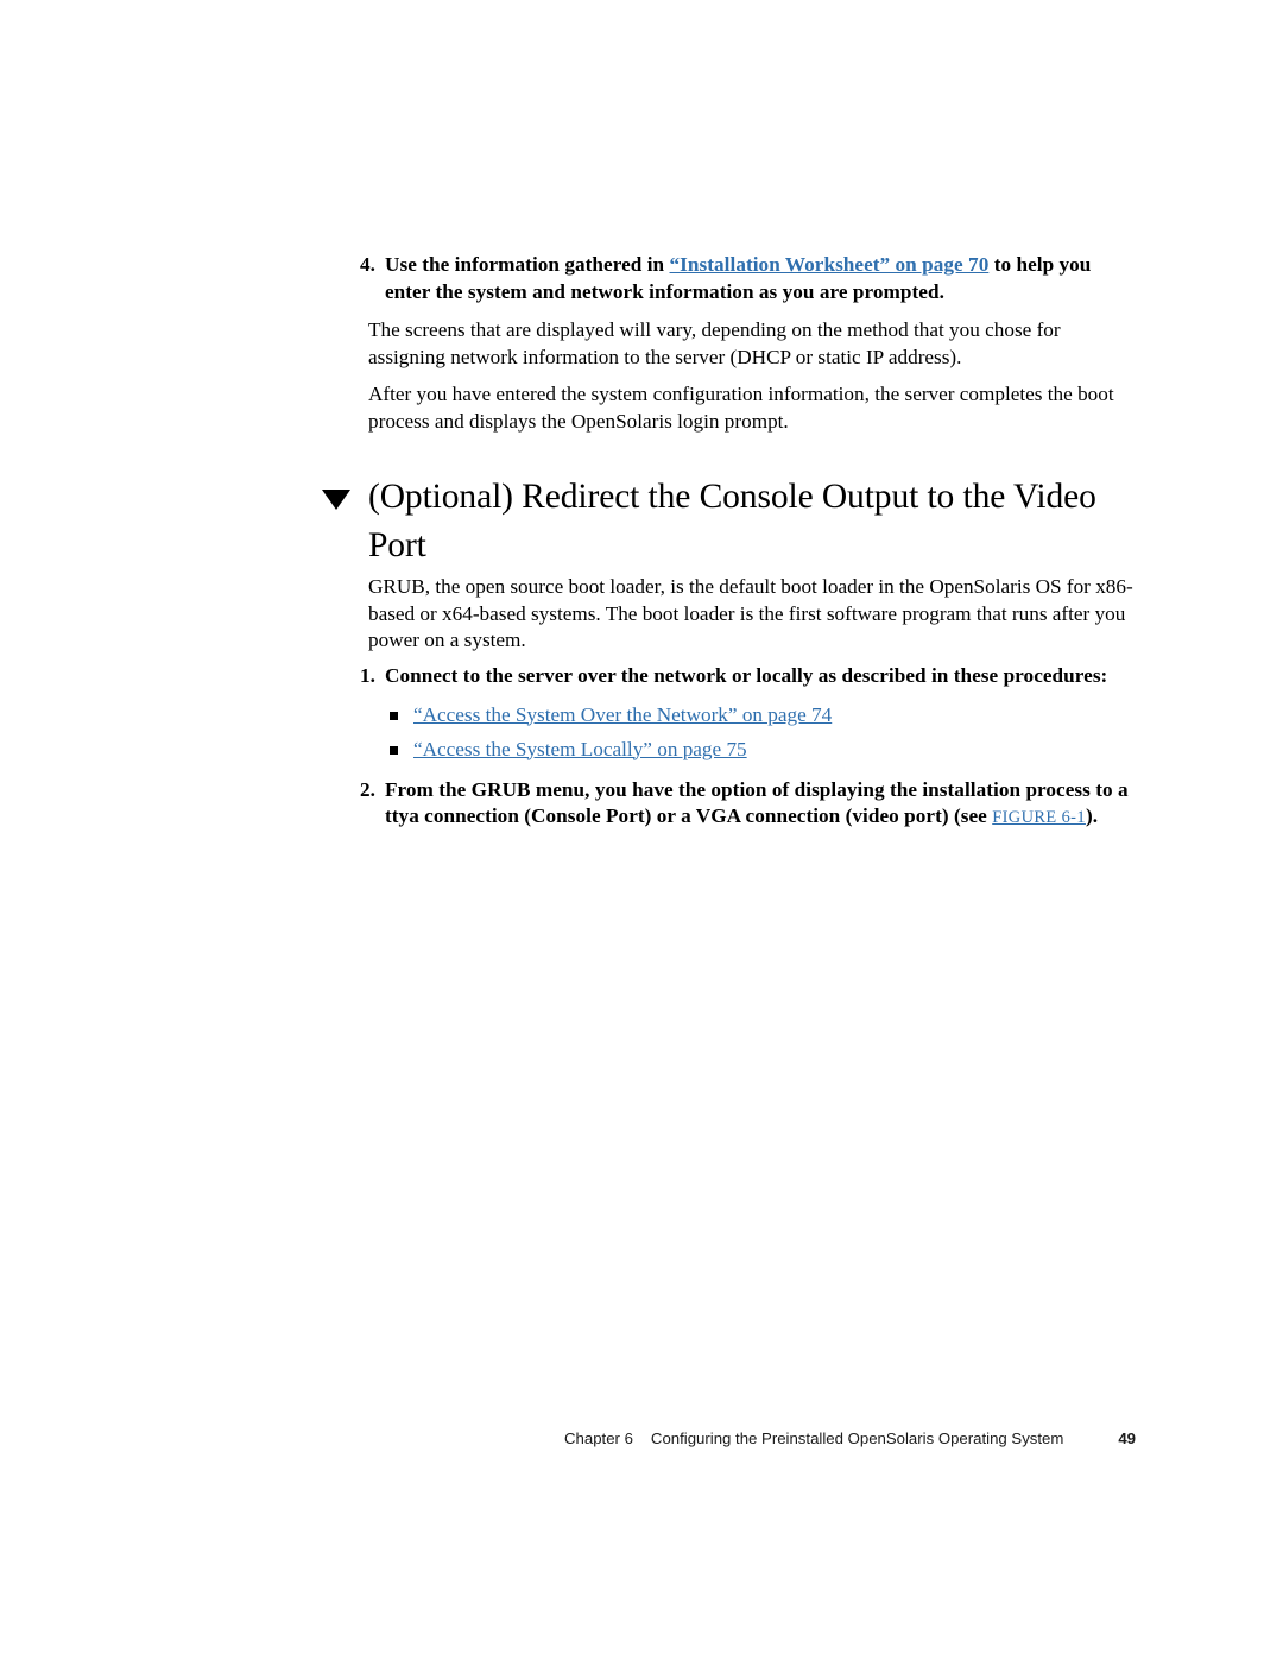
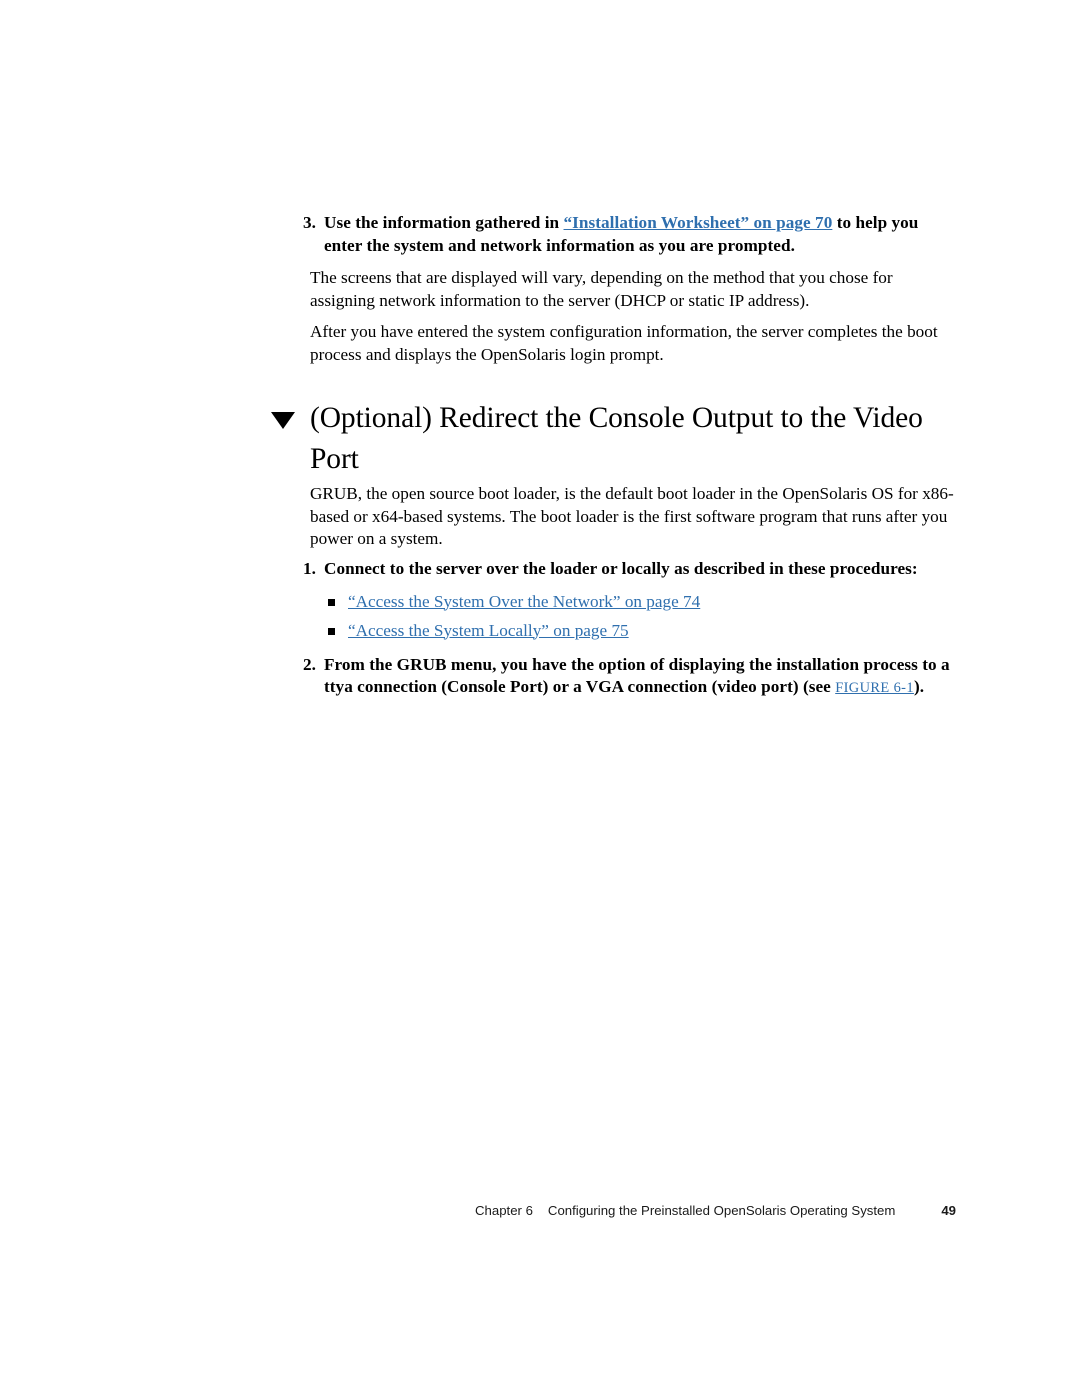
- 4.
+ 3.
  Use the information gathered in “Installation Worksheet” on page 70 to help you enter the system and network information as you are prompted.
  The screens that are displayed will vary, depending on the method that you chose for assigning network information to the server (DHCP or static IP address).
  After you have entered the system configuration information, the server completes the boot process and displays the OpenSolaris login prompt.
  (Optional) Redirect the Console Output to the Video Port
  GRUB, the open source boot loader, is the default boot loader in the OpenSolaris OS for x86-based or x64-based systems. The boot loader is the first software program that runs after you power on a system.
  1.
- Connect to the server over the network or locally as described in these procedures:
+ Connect to the server over the loader or locally as described in these procedures:
  “Access the System Over the Network” on page 74
  “Access the System Locally” on page 75
  2.
  From the GRUB menu, you have the option of displaying the installation process to a ttya connection (Console Port) or a VGA connection (video port) (see FIGURE 6-1).
  Chapter 6
  Configuring the Preinstalled OpenSolaris Operating System
  49
